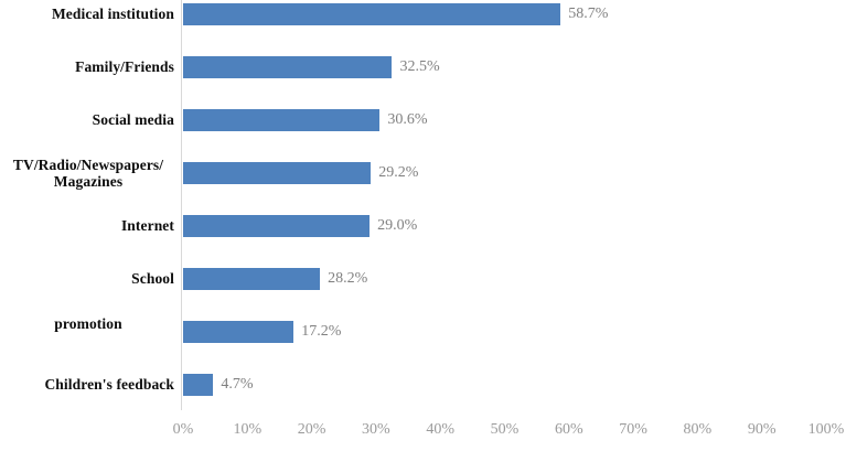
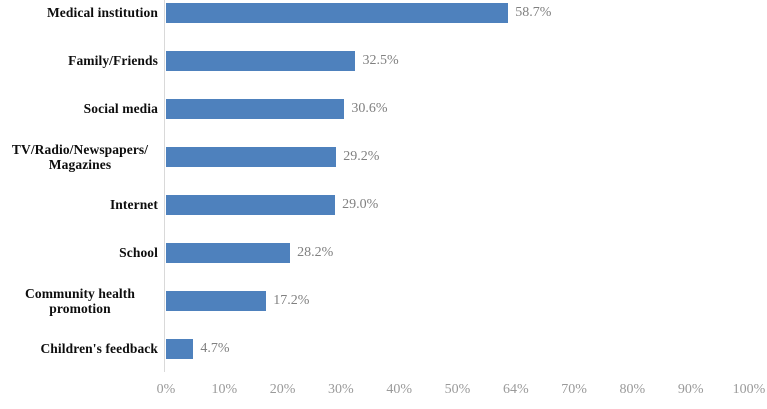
  Medical institution
  58.7%
  Family/Friends
  32.5%
  Social media
  30.6%
  TV/Radio/Newspapers/
  Magazines
  29.2%
  Internet
  29.0%
  School
  28.2%
+ Community health
  promotion
  17.2%
  Children's feedback
  4.7%
  0%
  10%
  20%
  30%
  40%
  50%
- 60%
+ 64%
  70%
  80%
  90%
  100%
